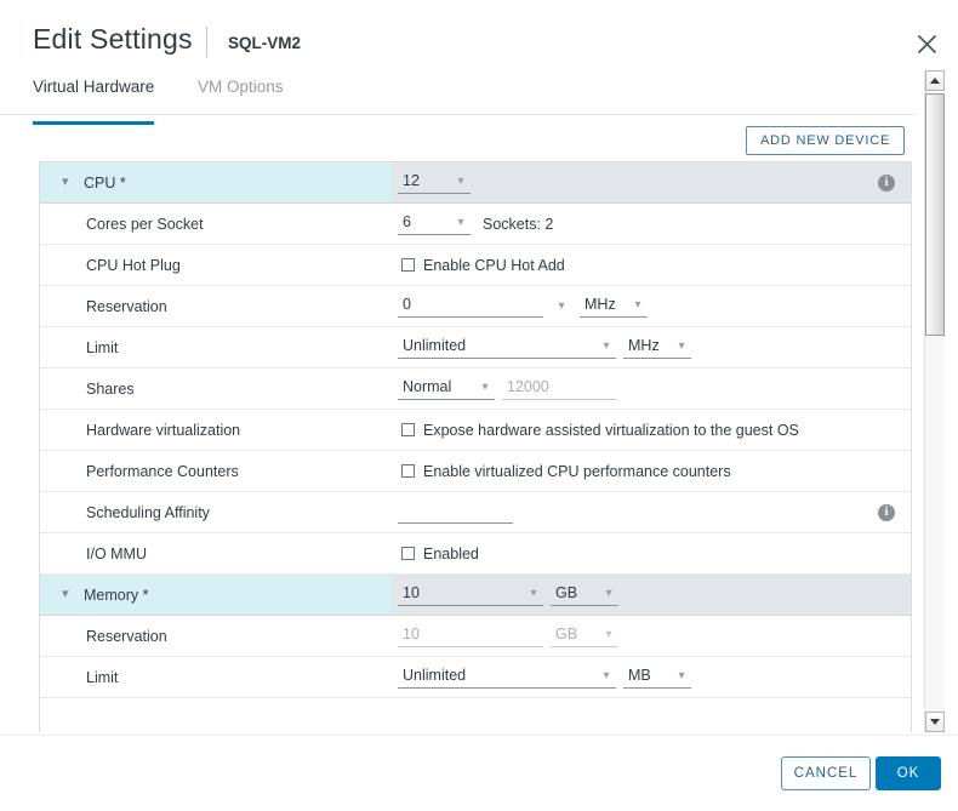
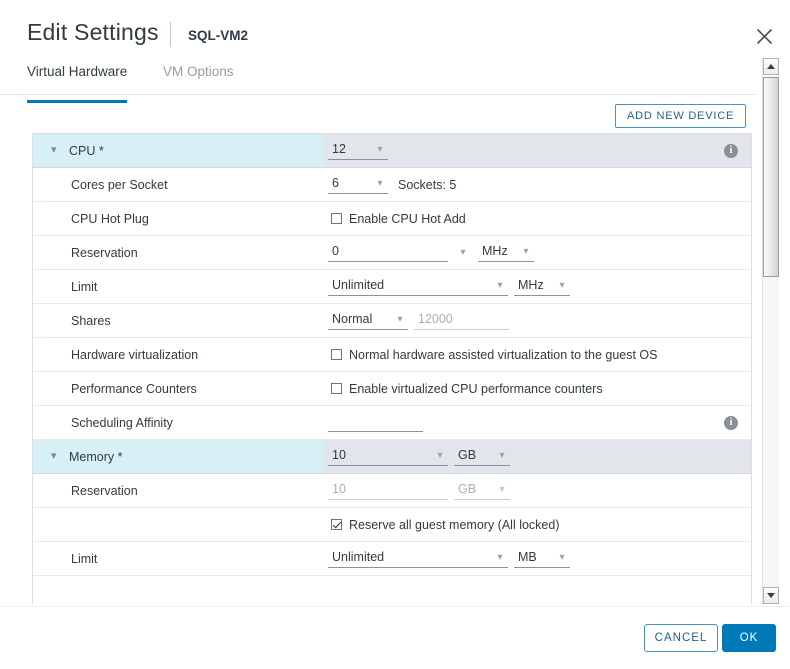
  Edit Settings
  SQL-VM2
  Virtual Hardware
  VM Options
  ADD NEW DEVICE
  ▾
  CPU *
  12
  ▾
  i
  Cores per Socket
  6
  ▾
- Sockets: 2
+ Sockets: 5
  CPU Hot Plug
  Enable CPU Hot Add
  Reservation
  0
  ▾
  MHz
  ▾
  Limit
  Unlimited
  ▾
  MHz
  ▾
  Shares
  Normal
  ▾
  12000
  Hardware virtualization
- Expose hardware assisted virtualization to the guest OS
+ Normal hardware assisted virtualization to the guest OS
  Performance Counters
  Enable virtualized CPU performance counters
  Scheduling Affinity
  i
- I/O MMU
- Enabled
  ▾
  Memory *
  10
  ▾
  GB
  ▾
  Reservation
  10
  GB
  ▾
+ Reserve all guest memory (All locked)
  Limit
  Unlimited
  ▾
  MB
  ▾
  CANCEL
  OK
